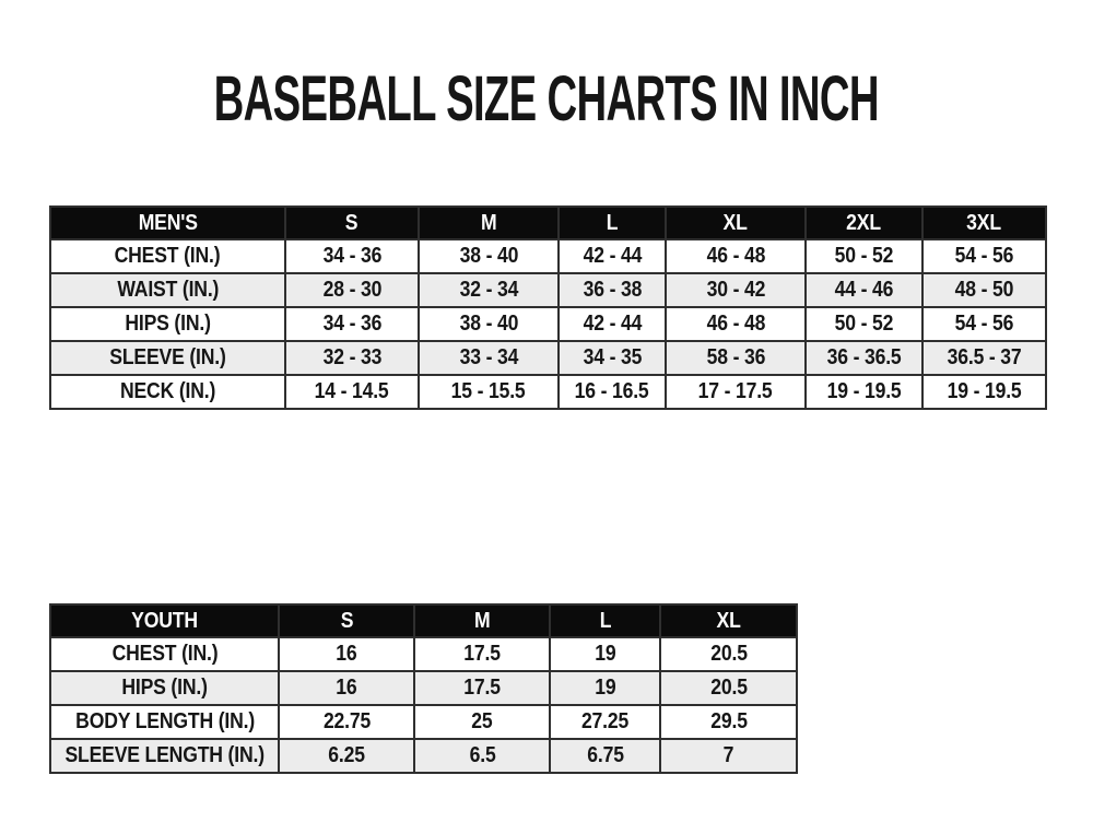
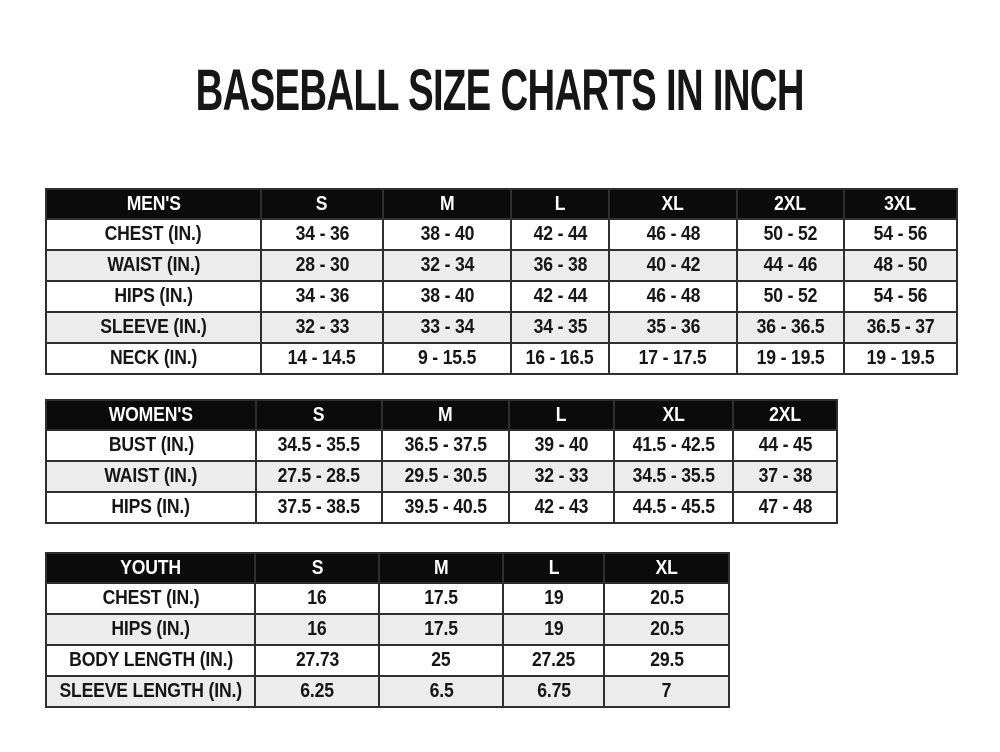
  BASEBALL SIZE CHARTS IN INCH
  MEN'S	S	M	L	XL	2XL	3XL
  CHEST (IN.)	34 - 36	38 - 40	42 - 44	46 - 48	50 - 52	54 - 56
- WAIST (IN.)	28 - 30	32 - 34	36 - 38	30 - 42	44 - 46	48 - 50
+ WAIST (IN.)	28 - 30	32 - 34	36 - 38	40 - 42	44 - 46	48 - 50
  HIPS (IN.)	34 - 36	38 - 40	42 - 44	46 - 48	50 - 52	54 - 56
- SLEEVE (IN.)	32 - 33	33 - 34	34 - 35	58 - 36	36 - 36.5	36.5 - 37
+ SLEEVE (IN.)	32 - 33	33 - 34	34 - 35	35 - 36	36 - 36.5	36.5 - 37
- NECK (IN.)	14 - 14.5	15 - 15.5	16 - 16.5	17 - 17.5	19 - 19.5	19 - 19.5
+ NECK (IN.)	14 - 14.5	9 - 15.5	16 - 16.5	17 - 17.5	19 - 19.5	19 - 19.5
+ WOMEN'S	S	M	L	XL	2XL
+ BUST (IN.)	34.5 - 35.5	36.5 - 37.5	39 - 40	41.5 - 42.5	44 - 45
+ WAIST (IN.)	27.5 - 28.5	29.5 - 30.5	32 - 33	34.5 - 35.5	37 - 38
+ HIPS (IN.)	37.5 - 38.5	39.5 - 40.5	42 - 43	44.5 - 45.5	47 - 48
  YOUTH	S	M	L	XL
  CHEST (IN.)	16	17.5	19	20.5
  HIPS (IN.)	16	17.5	19	20.5
- BODY LENGTH (IN.)	22.75	25	27.25	29.5
+ BODY LENGTH (IN.)	27.73	25	27.25	29.5
  SLEEVE LENGTH (IN.)	6.25	6.5	6.75	7
